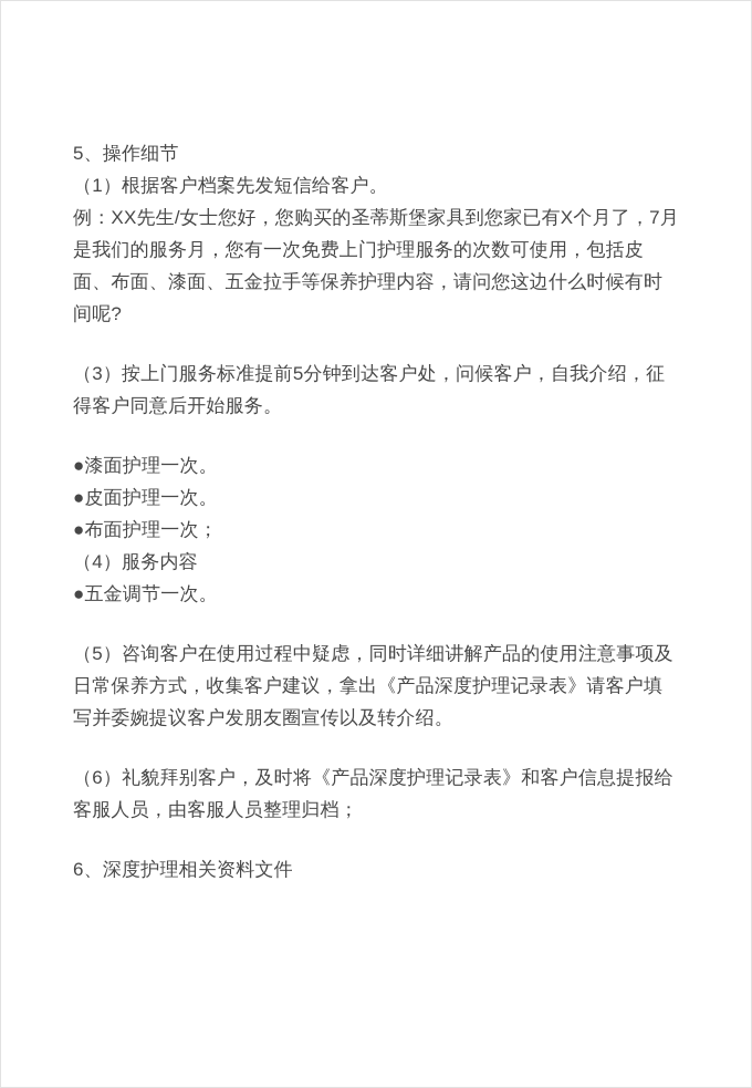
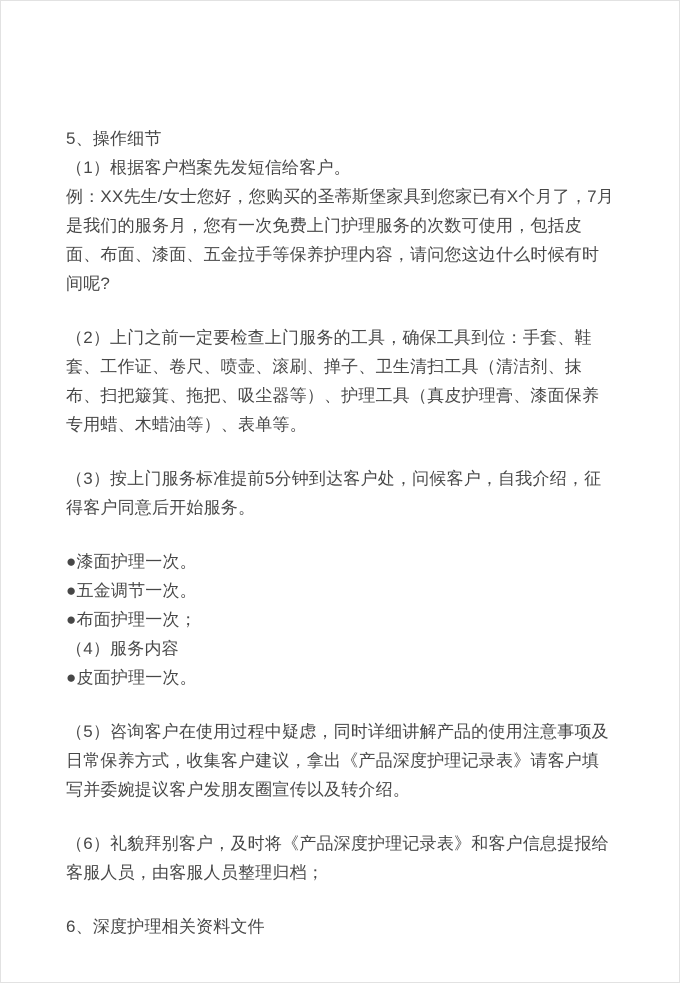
  5、操作细节
  （1）根据客户档案先发短信给客户。
  例：XX先生/女士您好，您购买的圣蒂斯堡家具到您家已有X个月了，7月是我们的服务月，您有一次免费上门护理服务的次数可使用，包括皮面、布面、漆面、五金拉手等保养护理内容，请问您这边什么时候有时间呢?
+ （2）上门之前一定要检查上门服务的工具，确保工具到位：手套、鞋套、工作证、卷尺、喷壶、滚刷、掸子、卫生清扫工具（清洁剂、抹布、扫把簸箕、拖把、吸尘器等）、护理工具（真皮护理膏、漆面保养专用蜡、木蜡油等）、表单等。
  （3）按上门服务标准提前5分钟到达客户处，问候客户，自我介绍，征得客户同意后开始服务。
  ●漆面护理一次。
- ●皮面护理一次。
+ ●五金调节一次。
  ●布面护理一次；
  （4）服务内容
- ●五金调节一次。
+ ●皮面护理一次。
  （5）咨询客户在使用过程中疑虑，同时详细讲解产品的使用注意事项及日常保养方式，收集客户建议，拿出《产品深度护理记录表》请客户填写并委婉提议客户发朋友圈宣传以及转介绍。
  （6）礼貌拜别客户，及时将《产品深度护理记录表》和客户信息提报给客服人员，由客服人员整理归档；
  6、深度护理相关资料文件
